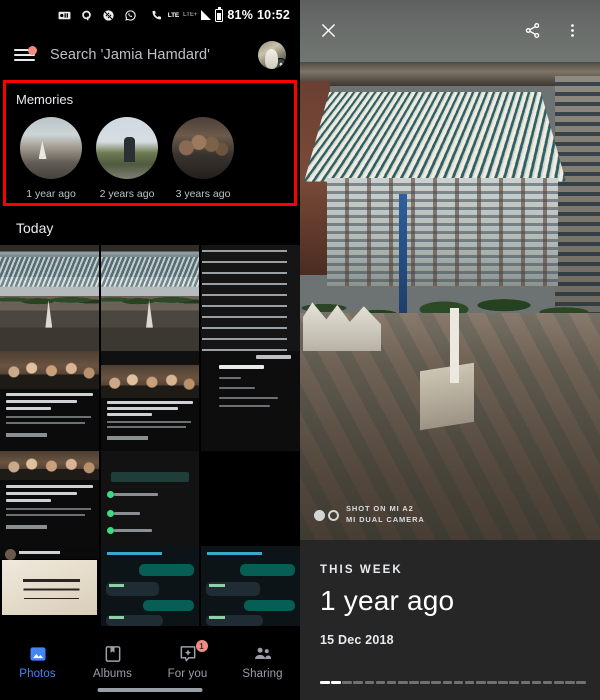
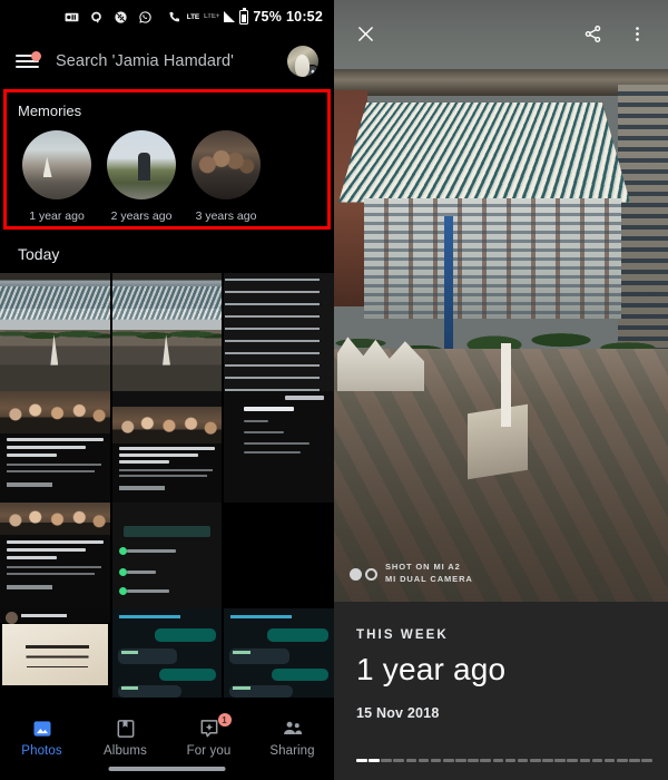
- 81%
+ 75%
  10:52
  Search 'Jamia Hamdard'
  Memories
  1 year ago
  2 years ago
  3 years ago
  Today
  Photos
  Albums
  1
  For you
  Sharing
  SHOT ON MI A2
  MI DUAL CAMERA
  THIS WEEK
  1 year ago
- 15 Dec 2018
+ 15 Nov 2018
